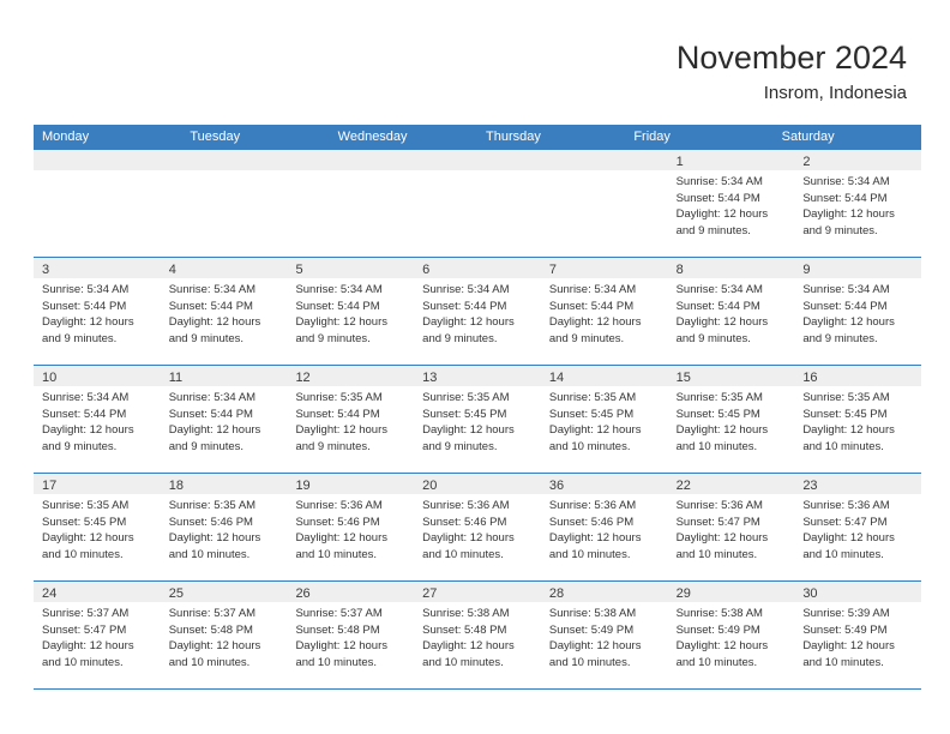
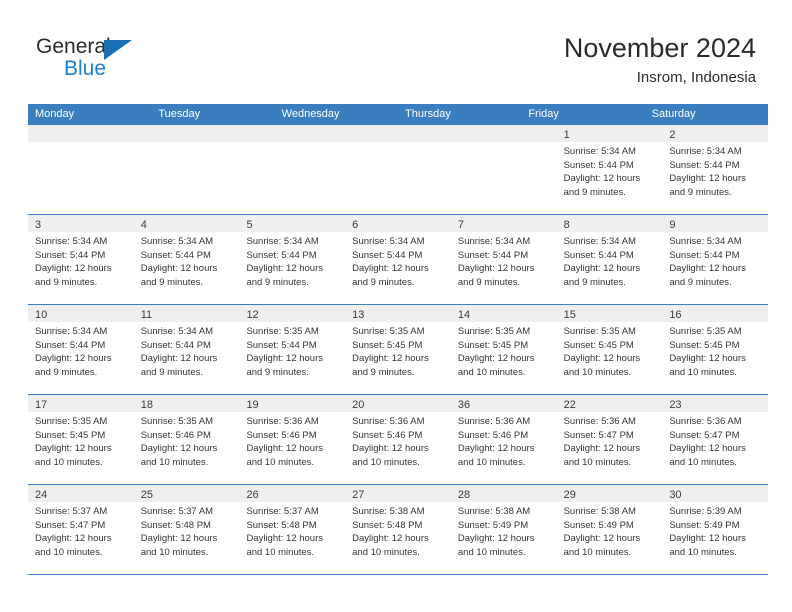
+ General
+ Blue
  November 2024
  Insrom, Indonesia
  Monday
  Tuesday
  Wednesday
  Thursday
  Friday
  Saturday
  1
  Sunrise: 5:34 AM
  Sunset: 5:44 PM
  Daylight: 12 hours
  and 9 minutes.
  2
  Sunrise: 5:34 AM
  Sunset: 5:44 PM
  Daylight: 12 hours
  and 9 minutes.
  3
  Sunrise: 5:34 AM
  Sunset: 5:44 PM
  Daylight: 12 hours
  and 9 minutes.
  4
  Sunrise: 5:34 AM
  Sunset: 5:44 PM
  Daylight: 12 hours
  and 9 minutes.
  5
  Sunrise: 5:34 AM
  Sunset: 5:44 PM
  Daylight: 12 hours
  and 9 minutes.
  6
  Sunrise: 5:34 AM
  Sunset: 5:44 PM
  Daylight: 12 hours
  and 9 minutes.
  7
  Sunrise: 5:34 AM
  Sunset: 5:44 PM
  Daylight: 12 hours
  and 9 minutes.
  8
  Sunrise: 5:34 AM
  Sunset: 5:44 PM
  Daylight: 12 hours
  and 9 minutes.
  9
  Sunrise: 5:34 AM
  Sunset: 5:44 PM
  Daylight: 12 hours
  and 9 minutes.
  10
  Sunrise: 5:34 AM
  Sunset: 5:44 PM
  Daylight: 12 hours
  and 9 minutes.
  11
  Sunrise: 5:34 AM
  Sunset: 5:44 PM
  Daylight: 12 hours
  and 9 minutes.
  12
  Sunrise: 5:35 AM
  Sunset: 5:44 PM
  Daylight: 12 hours
  and 9 minutes.
  13
  Sunrise: 5:35 AM
  Sunset: 5:45 PM
  Daylight: 12 hours
  and 9 minutes.
  14
  Sunrise: 5:35 AM
  Sunset: 5:45 PM
  Daylight: 12 hours
  and 10 minutes.
  15
  Sunrise: 5:35 AM
  Sunset: 5:45 PM
  Daylight: 12 hours
  and 10 minutes.
  16
  Sunrise: 5:35 AM
  Sunset: 5:45 PM
  Daylight: 12 hours
  and 10 minutes.
  17
  Sunrise: 5:35 AM
  Sunset: 5:45 PM
  Daylight: 12 hours
  and 10 minutes.
  18
  Sunrise: 5:35 AM
  Sunset: 5:46 PM
  Daylight: 12 hours
  and 10 minutes.
  19
  Sunrise: 5:36 AM
  Sunset: 5:46 PM
  Daylight: 12 hours
  and 10 minutes.
  20
  Sunrise: 5:36 AM
  Sunset: 5:46 PM
  Daylight: 12 hours
  and 10 minutes.
  36
  Sunrise: 5:36 AM
  Sunset: 5:46 PM
  Daylight: 12 hours
  and 10 minutes.
  22
  Sunrise: 5:36 AM
  Sunset: 5:47 PM
  Daylight: 12 hours
  and 10 minutes.
  23
  Sunrise: 5:36 AM
  Sunset: 5:47 PM
  Daylight: 12 hours
  and 10 minutes.
  24
  Sunrise: 5:37 AM
  Sunset: 5:47 PM
  Daylight: 12 hours
  and 10 minutes.
  25
  Sunrise: 5:37 AM
  Sunset: 5:48 PM
  Daylight: 12 hours
  and 10 minutes.
  26
  Sunrise: 5:37 AM
  Sunset: 5:48 PM
  Daylight: 12 hours
  and 10 minutes.
  27
  Sunrise: 5:38 AM
  Sunset: 5:48 PM
  Daylight: 12 hours
  and 10 minutes.
  28
  Sunrise: 5:38 AM
  Sunset: 5:49 PM
  Daylight: 12 hours
  and 10 minutes.
  29
  Sunrise: 5:38 AM
  Sunset: 5:49 PM
  Daylight: 12 hours
  and 10 minutes.
  30
  Sunrise: 5:39 AM
  Sunset: 5:49 PM
  Daylight: 12 hours
  and 10 minutes.
